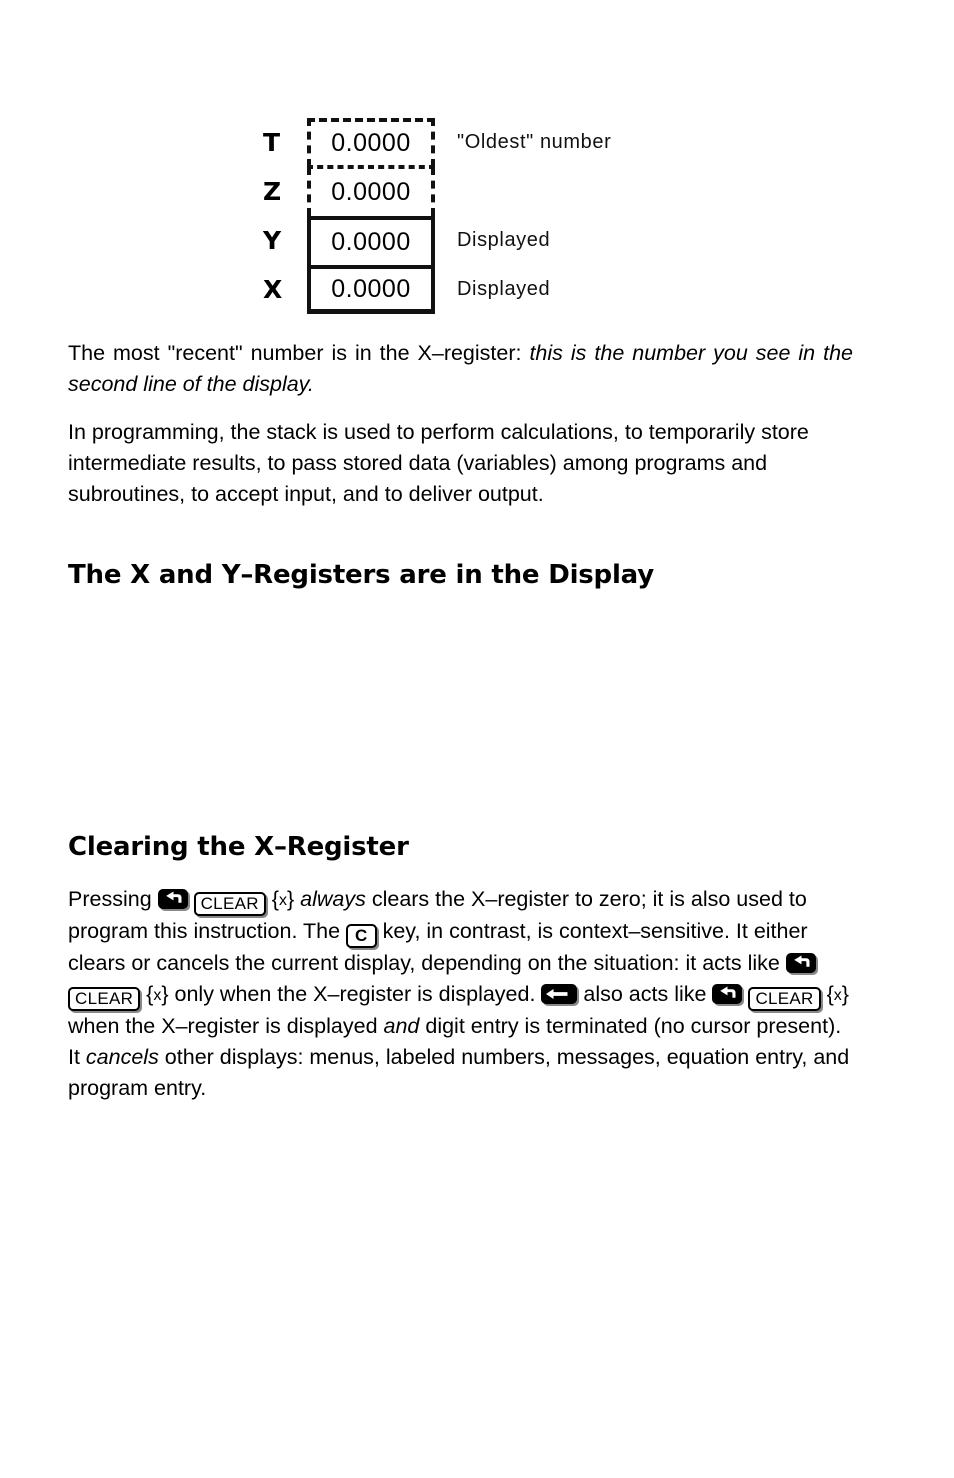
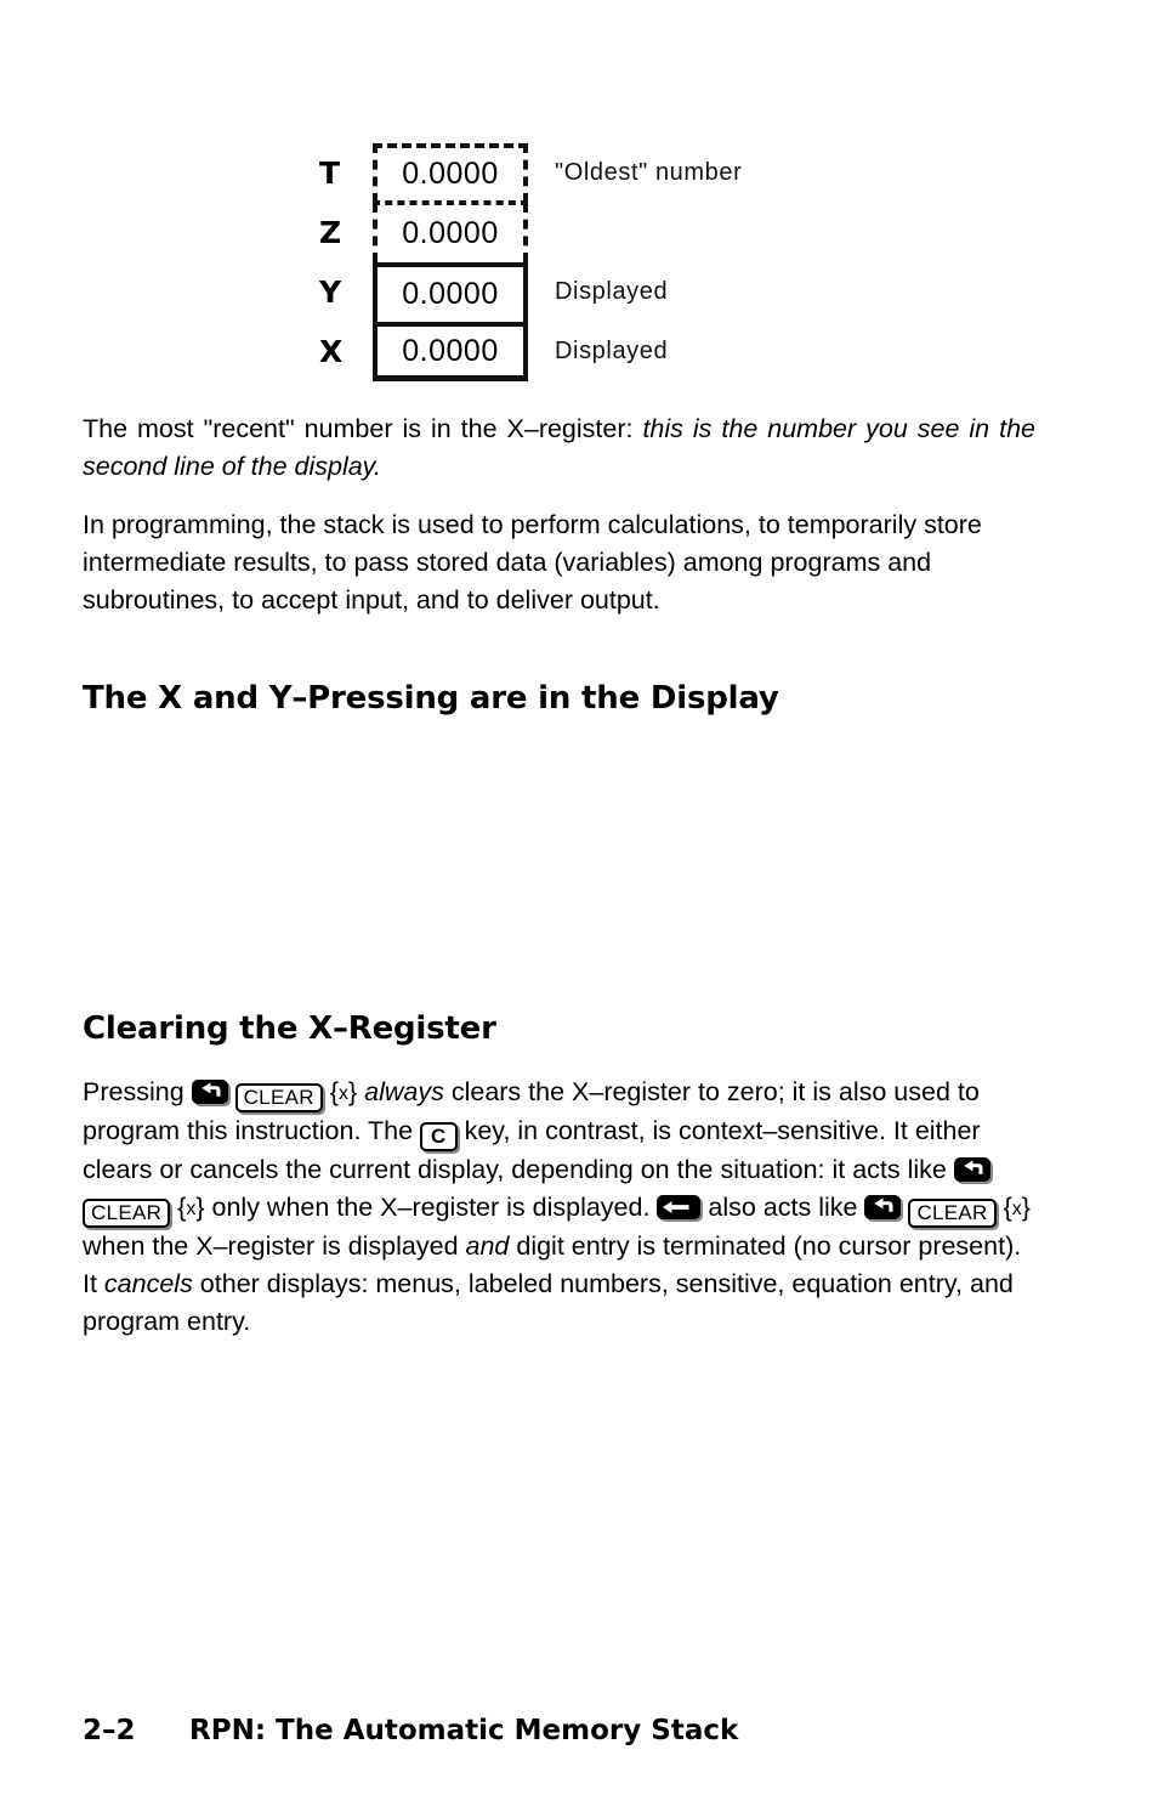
  T
  0.0000
  "Oldest" number
  Z
  0.0000
  Y
  0.0000
  Displayed
  X
  0.0000
  Displayed
  The most "recent" number is in the X–register: this is the number you see in the second line of the display.
  In programming, the stack is used to perform calculations, to temporarily store intermediate results, to pass stored data (variables) among programs and subroutines, to accept input, and to deliver output.
- The X and Y–Registers are in the Display
+ The X and Y–Pressing are in the Display
  Clearing the X–Register
- Pressing CLEAR {x} always clears the X–register to zero; it is also used to program this instruction. The C key, in contrast, is context–sensitive. It either clears or cancels the current display, depending on the situation: it acts like CLEAR {x} only when the X–register is displayed. also acts like CLEAR {x} when the X–register is displayed and digit entry is terminated (no cursor present). It cancels other displays: menus, labeled numbers, messages, equation entry, and program entry.
+ Pressing CLEAR {x} always clears the X–register to zero; it is also used to program this instruction. The C key, in contrast, is context–sensitive. It either clears or cancels the current display, depending on the situation: it acts like CLEAR {x} only when the X–register is displayed. also acts like CLEAR {x} when the X–register is displayed and digit entry is terminated (no cursor present). It cancels other displays: menus, labeled numbers, sensitive, equation entry, and program entry.
+ 2–2
+ RPN: The Automatic Memory Stack
